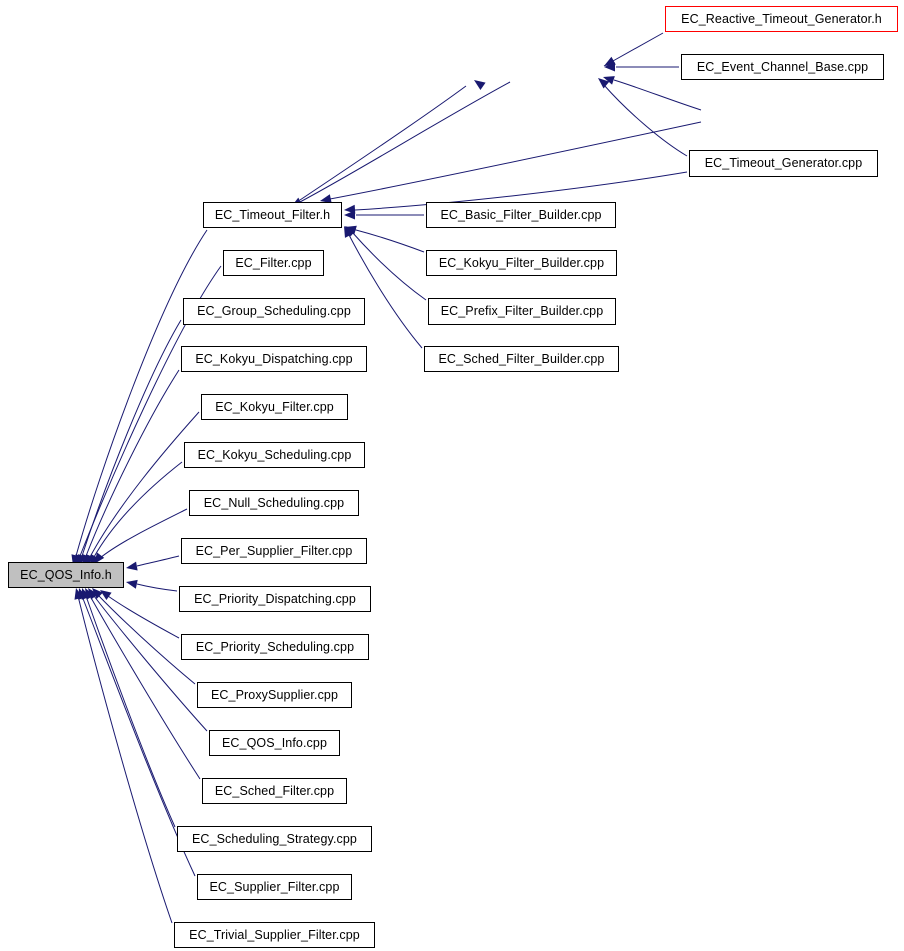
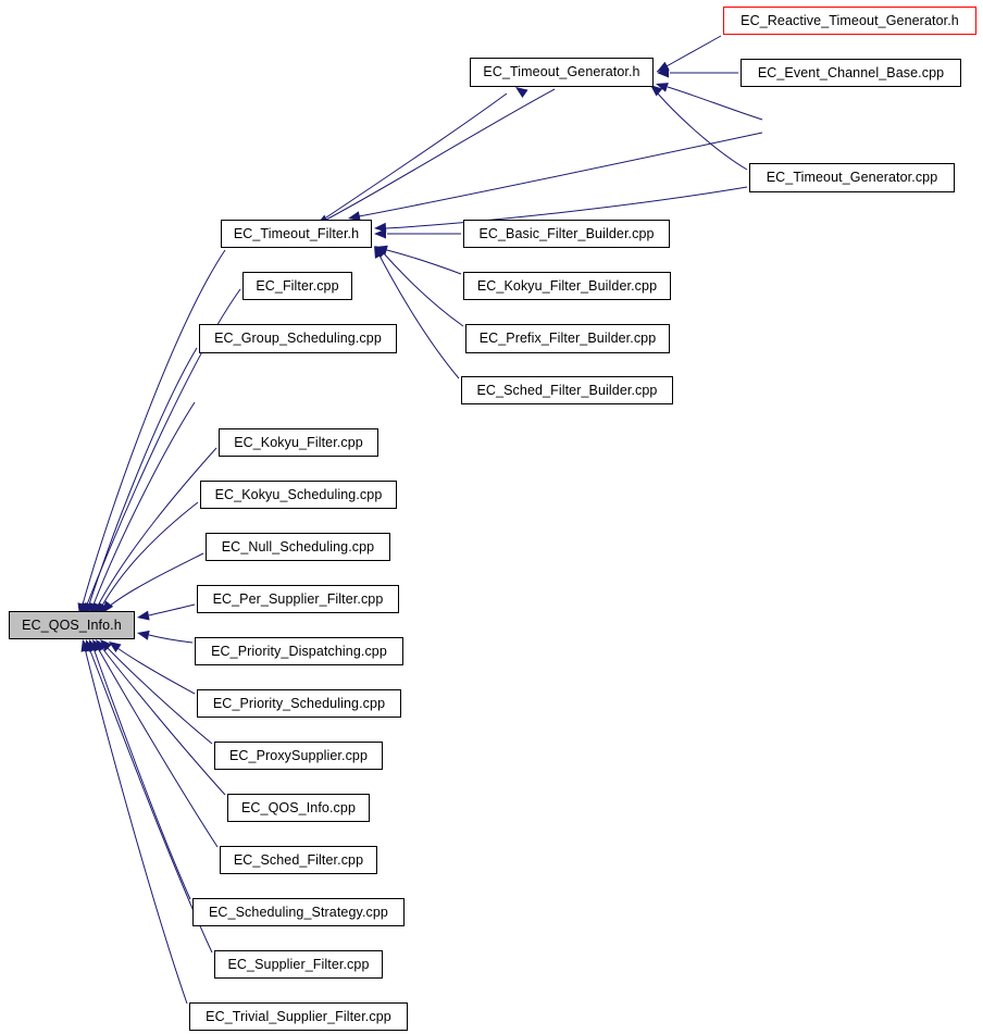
  EC_Reactive_Timeout_Generator.h
+ EC_Timeout_Generator.h
  EC_Event_Channel_Base.cpp
  EC_Timeout_Generator.cpp
  EC_Timeout_Filter.h
  EC_Basic_Filter_Builder.cpp
  EC_Filter.cpp
  EC_Kokyu_Filter_Builder.cpp
  EC_Group_Scheduling.cpp
  EC_Prefix_Filter_Builder.cpp
- EC_Kokyu_Dispatching.cpp
  EC_Sched_Filter_Builder.cpp
  EC_Kokyu_Filter.cpp
  EC_Kokyu_Scheduling.cpp
  EC_Null_Scheduling.cpp
  EC_Per_Supplier_Filter.cpp
  EC_QOS_Info.h
  EC_Priority_Dispatching.cpp
  EC_Priority_Scheduling.cpp
  EC_ProxySupplier.cpp
  EC_QOS_Info.cpp
  EC_Sched_Filter.cpp
  EC_Scheduling_Strategy.cpp
  EC_Supplier_Filter.cpp
  EC_Trivial_Supplier_Filter.cpp
